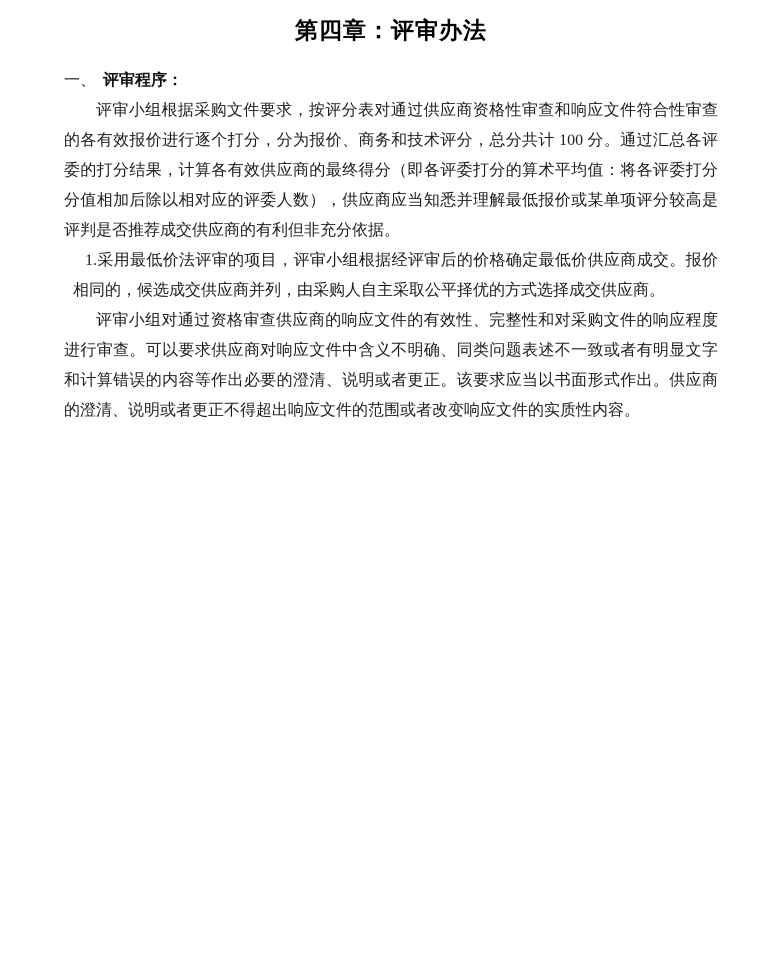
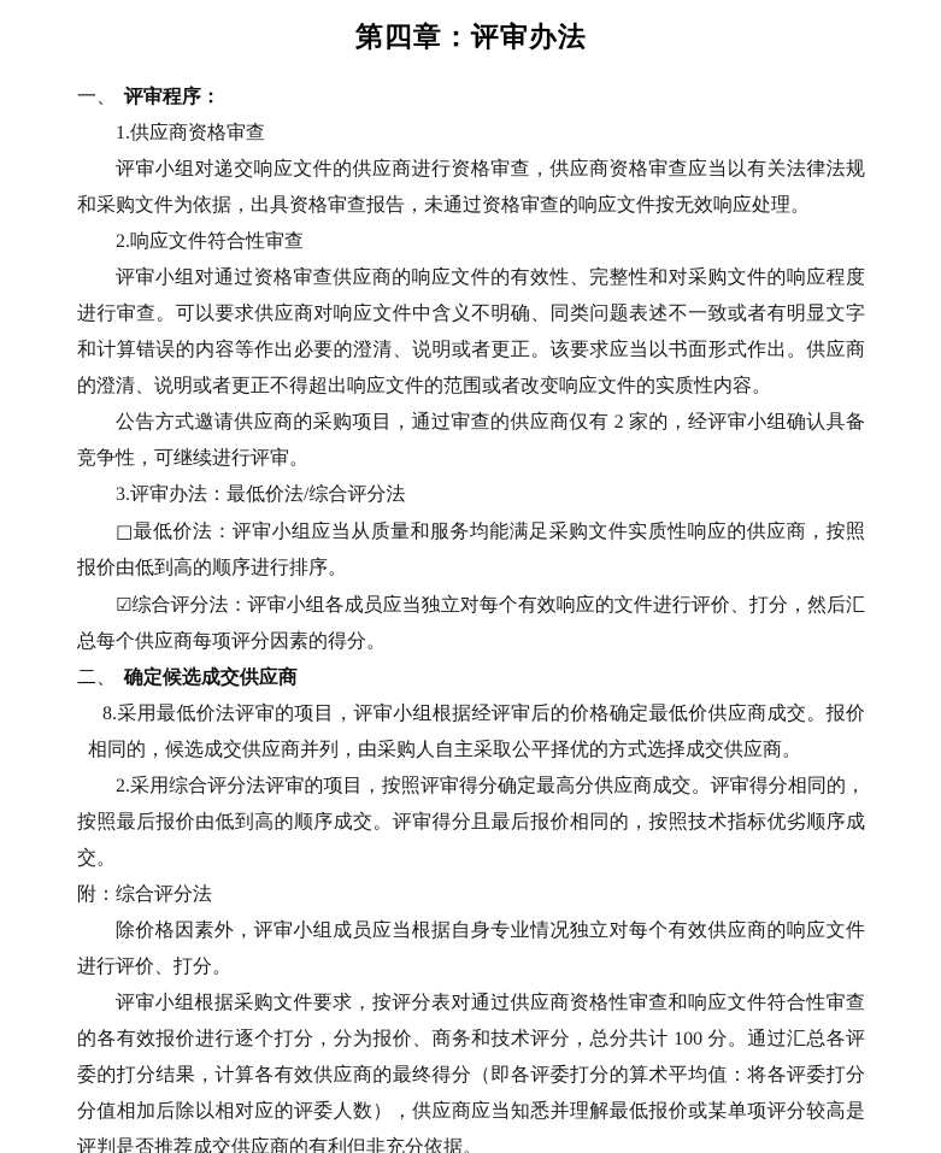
  第四章：评审办法
  一、 评审程序：
+ 1.供应商资格审查
+ 评审小组对递交响应文件的供应商进行资格审查，供应商资格审查应当以有关法律法规和采购文件为依据，出具资格审查报告，未通过资格审查的响应文件按无效响应处理。
+ 2.响应文件符合性审查
- 评审小组根据采购文件要求，按评分表对通过供应商资格性审查和响应文件符合性审查的各有效报价进行逐个打分，分为报价、商务和技术评分，总分共计 100 分。通过汇总各评委的打分结果，计算各有效供应商的最终得分（即各评委打分的算术平均值：将各评委打分分值相加后除以相对应的评委人数），供应商应当知悉并理解最低报价或某单项评分较高是评判是否推荐成交供应商的有利但非充分依据。
+ 评审小组对通过资格审查供应商的响应文件的有效性、完整性和对采购文件的响应程度进行审查。可以要求供应商对响应文件中含义不明确、同类问题表述不一致或者有明显文字和计算错误的内容等作出必要的澄清、说明或者更正。该要求应当以书面形式作出。供应商的澄清、说明或者更正不得超出响应文件的范围或者改变响应文件的实质性内容。
+ 公告方式邀请供应商的采购项目，通过审查的供应商仅有 2 家的，经评审小组确认具备竞争性，可继续进行评审。
+ 3.评审办法：最低价法/综合评分法
+ □最低价法：评审小组应当从质量和服务均能满足采购文件实质性响应的供应商，按照报价由低到高的顺序进行排序。
+ ☑综合评分法：评审小组各成员应当独立对每个有效响应的文件进行评价、打分，然后汇总每个供应商每项评分因素的得分。
+ 二、 确定候选成交供应商
- 1.采用最低价法评审的项目，评审小组根据经评审后的价格确定最低价供应商成交。报价相同的，候选成交供应商并列，由采购人自主采取公平择优的方式选择成交供应商。
+ 8.采用最低价法评审的项目，评审小组根据经评审后的价格确定最低价供应商成交。报价相同的，候选成交供应商并列，由采购人自主采取公平择优的方式选择成交供应商。
+ 2.采用综合评分法评审的项目，按照评审得分确定最高分供应商成交。评审得分相同的，按照最后报价由低到高的顺序成交。评审得分且最后报价相同的，按照技术指标优劣顺序成交。
+ 附：综合评分法
+ 除价格因素外，评审小组成员应当根据自身专业情况独立对每个有效供应商的响应文件进行评价、打分。
- 评审小组对通过资格审查供应商的响应文件的有效性、完整性和对采购文件的响应程度进行审查。可以要求供应商对响应文件中含义不明确、同类问题表述不一致或者有明显文字和计算错误的内容等作出必要的澄清、说明或者更正。该要求应当以书面形式作出。供应商的澄清、说明或者更正不得超出响应文件的范围或者改变响应文件的实质性内容。
+ 评审小组根据采购文件要求，按评分表对通过供应商资格性审查和响应文件符合性审查的各有效报价进行逐个打分，分为报价、商务和技术评分，总分共计 100 分。通过汇总各评委的打分结果，计算各有效供应商的最终得分（即各评委打分的算术平均值：将各评委打分分值相加后除以相对应的评委人数），供应商应当知悉并理解最低报价或某单项评分较高是评判是否推荐成交供应商的有利但非充分依据。
